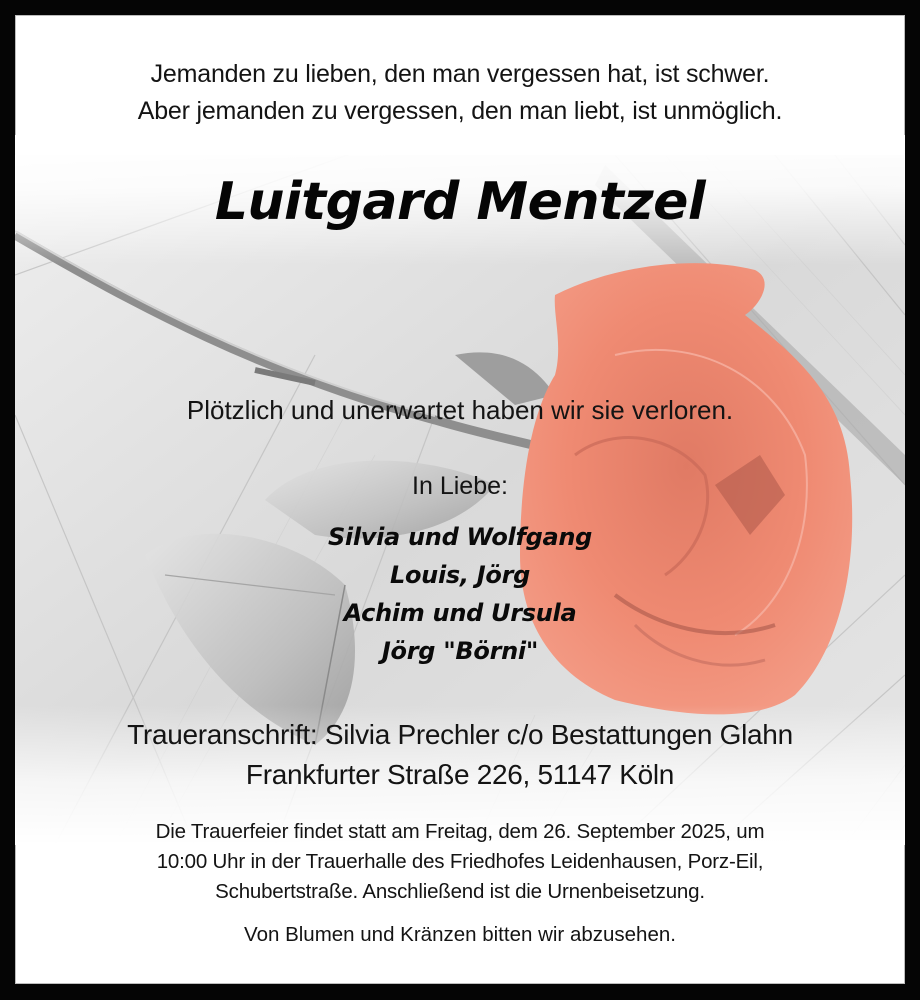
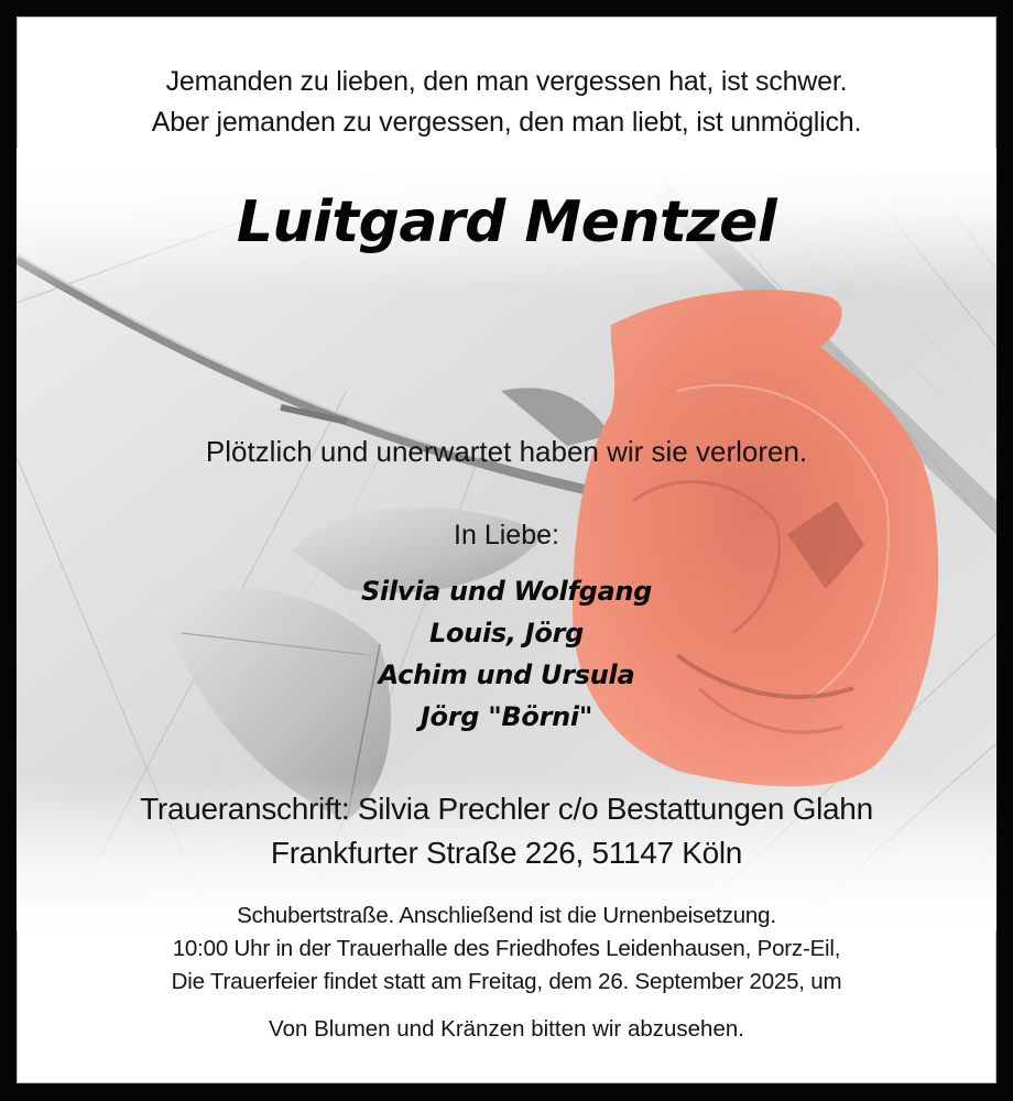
  Jemanden zu lieben, den man vergessen hat, ist schwer.
  Aber jemanden zu vergessen, den man liebt, ist unmöglich.
  Luitgard Mentzel
  Plötzlich und unerwartet haben wir sie verloren.
  In Liebe:
  Silvia und Wolfgang
  Louis, Jörg
  Achim und Ursula
  Jörg "Börni"
  Traueranschrift: Silvia Prechler c/o Bestattungen Glahn
  Frankfurter Straße 226, 51147 Köln
- Die Trauerfeier findet statt am Freitag, dem 26. September 2025, um
+ Schubertstraße. Anschließend ist die Urnenbeisetzung.
  10:00 Uhr in der Trauerhalle des Friedhofes Leidenhausen, Porz-Eil,
- Schubertstraße. Anschließend ist die Urnenbeisetzung.
+ Die Trauerfeier findet statt am Freitag, dem 26. September 2025, um
  Von Blumen und Kränzen bitten wir abzusehen.
